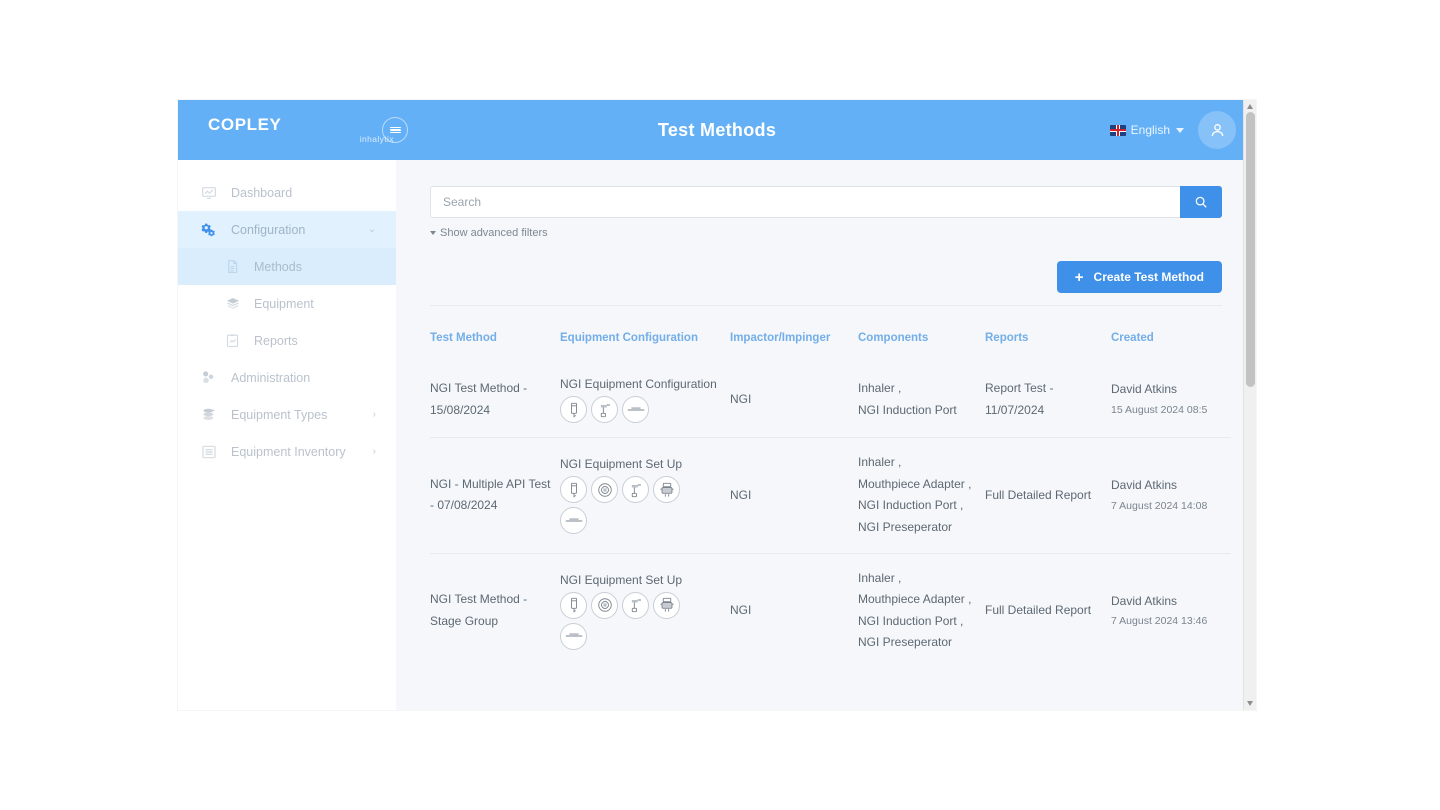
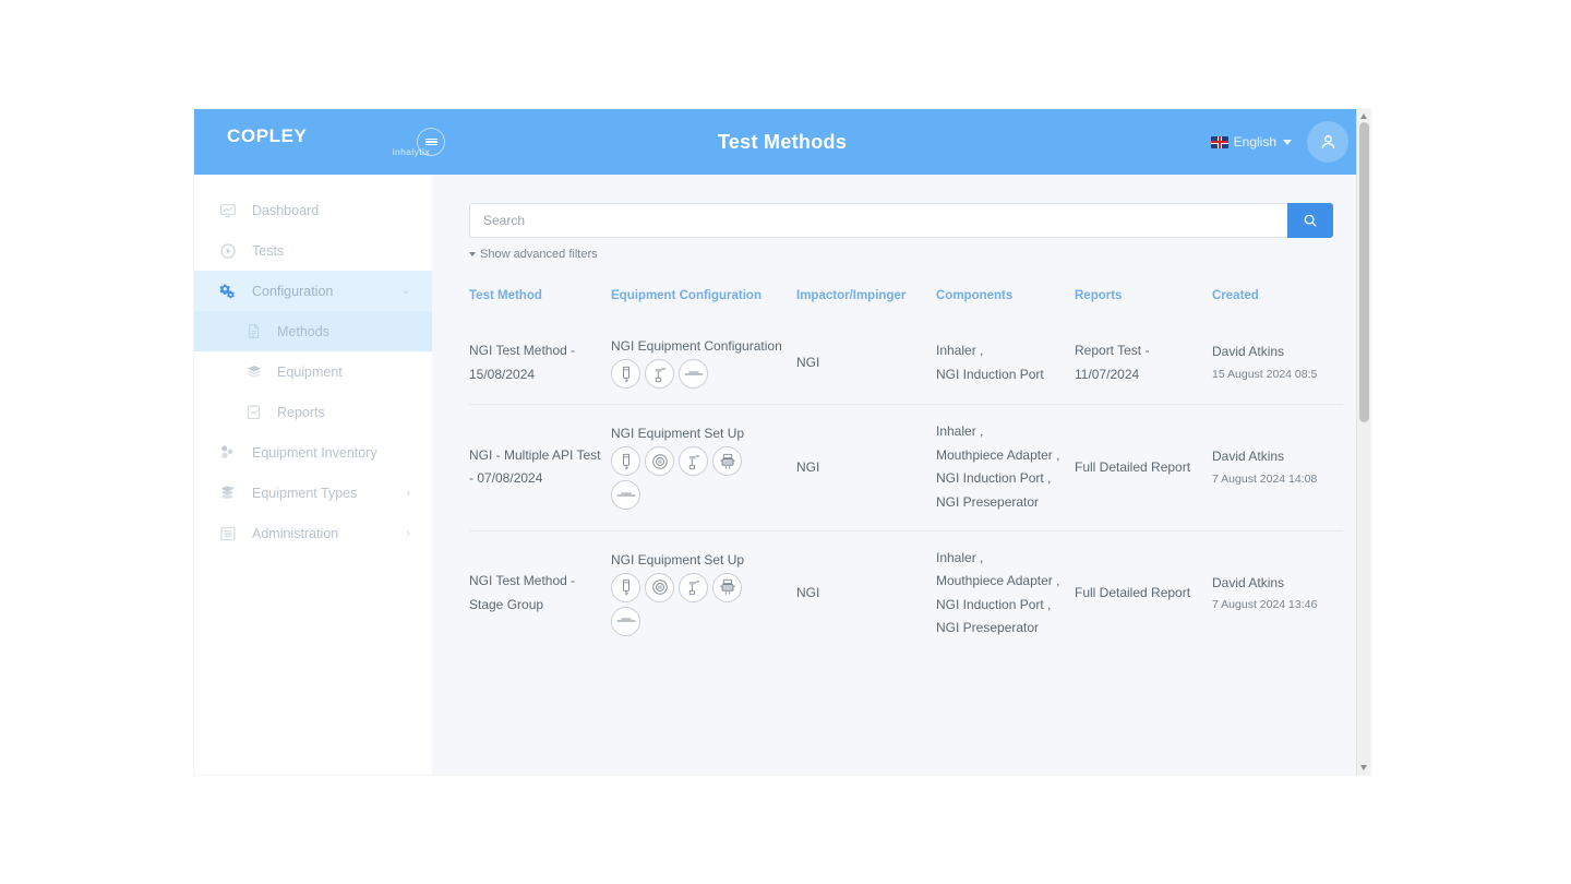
  COPLEY
  inhalytix
  Test Methods
  English
  Dashboard
+ Tests
  Configuration
  ⌄
  Methods
  Equipment
  Reports
- Administration
+ Equipment Inventory
  Equipment Types
  ›
- Equipment Inventory
+ Administration
  ›
  Search
  Show advanced filters
- +
- Create Test Method
  Test Method	Equipment Configuration	Impactor/Impinger	Components	Reports	Created
  NGI Test Method - 15/08/2024	NGI Equipment Configuration	NGI	Inhaler , NGI Induction Port	Report Test - 11/07/2024	David Atkins 15 August 2024 08:5
  NGI - Multiple API Test - 07/08/2024	NGI Equipment Set Up	NGI	Inhaler , Mouthpiece Adapter , NGI Induction Port , NGI Preseperator	Full Detailed Report	David Atkins 7 August 2024 14:08
  NGI Test Method - Stage Group	NGI Equipment Set Up	NGI	Inhaler , Mouthpiece Adapter , NGI Induction Port , NGI Preseperator	Full Detailed Report	David Atkins 7 August 2024 13:46
